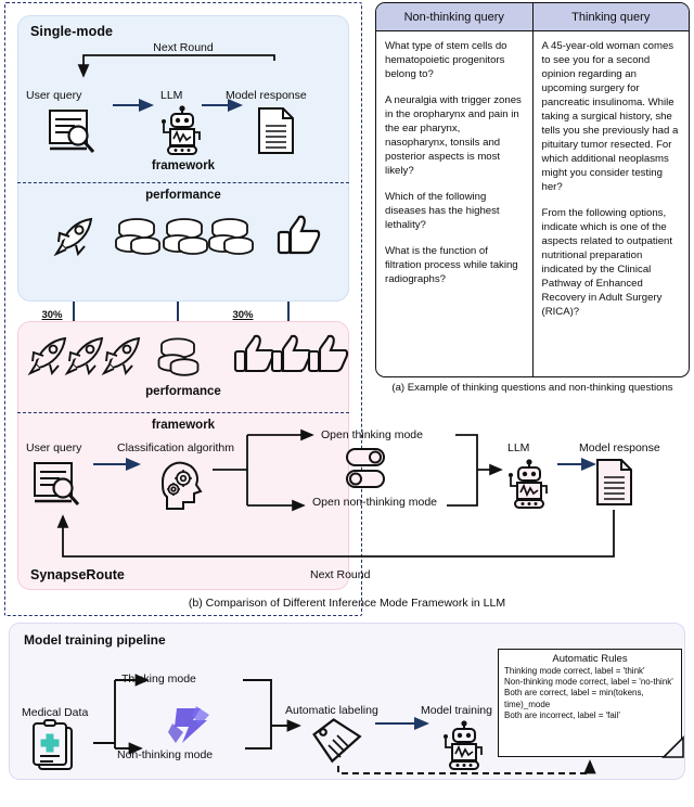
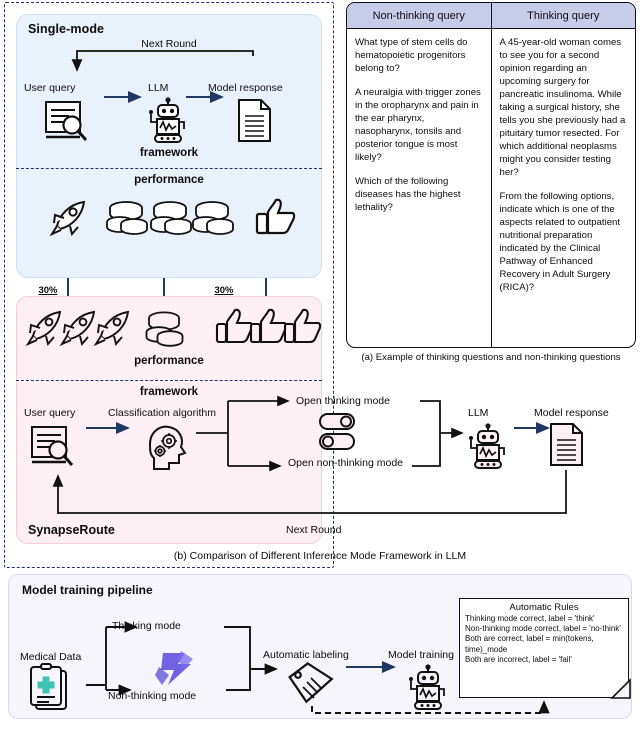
  Single-mode
  Next Round
  User query
  LLM
  Model response
  framework
  performance
  30%
  30%
  performance
  framework
  User query
  Classification algorithm
  Open thinking mode
  Open non-thinking mode
  LLM
  Model response
  Next Round
  SynapseRoute
  (b) Comparison of Different Inference Mode Framework in LLM
  Non-thinking query
  Thinking query
  What type of stem cells do hematopoietic progenitors belong to?
- A neuralgia with trigger zones in the oropharynx and pain in the ear pharynx, nasopharynx, tonsils and posterior aspects is most likely?
+ A neuralgia with trigger zones in the oropharynx and pain in the ear pharynx, nasopharynx, tonsils and posterior tongue is most likely?
  Which of the following diseases has the highest lethality?
- What is the function of filtration process while taking radiographs?
  A 45-year-old woman comes to see you for a second opinion regarding an upcoming surgery for pancreatic insulinoma. While taking a surgical history, she tells you she previously had a pituitary tumor resected. For which additional neoplasms might you consider testing her?
  From the following options, indicate which is one of the aspects related to outpatient nutritional preparation indicated by the Clinical Pathway of Enhanced Recovery in Adult Surgery (RICA)?
  (a) Example of thinking questions and non-thinking questions
  Model training pipeline
  Medical Data
  Thinking mode
  Non-thinking mode
  Automatic labeling
  Model training
  Automatic Rules
  Thinking mode correct, label = 'think'
  Non-thinking mode correct, label = 'no-think'
  Both are correct, label = min(tokens, time)_mode
  Both are incorrect, label = 'fail'
